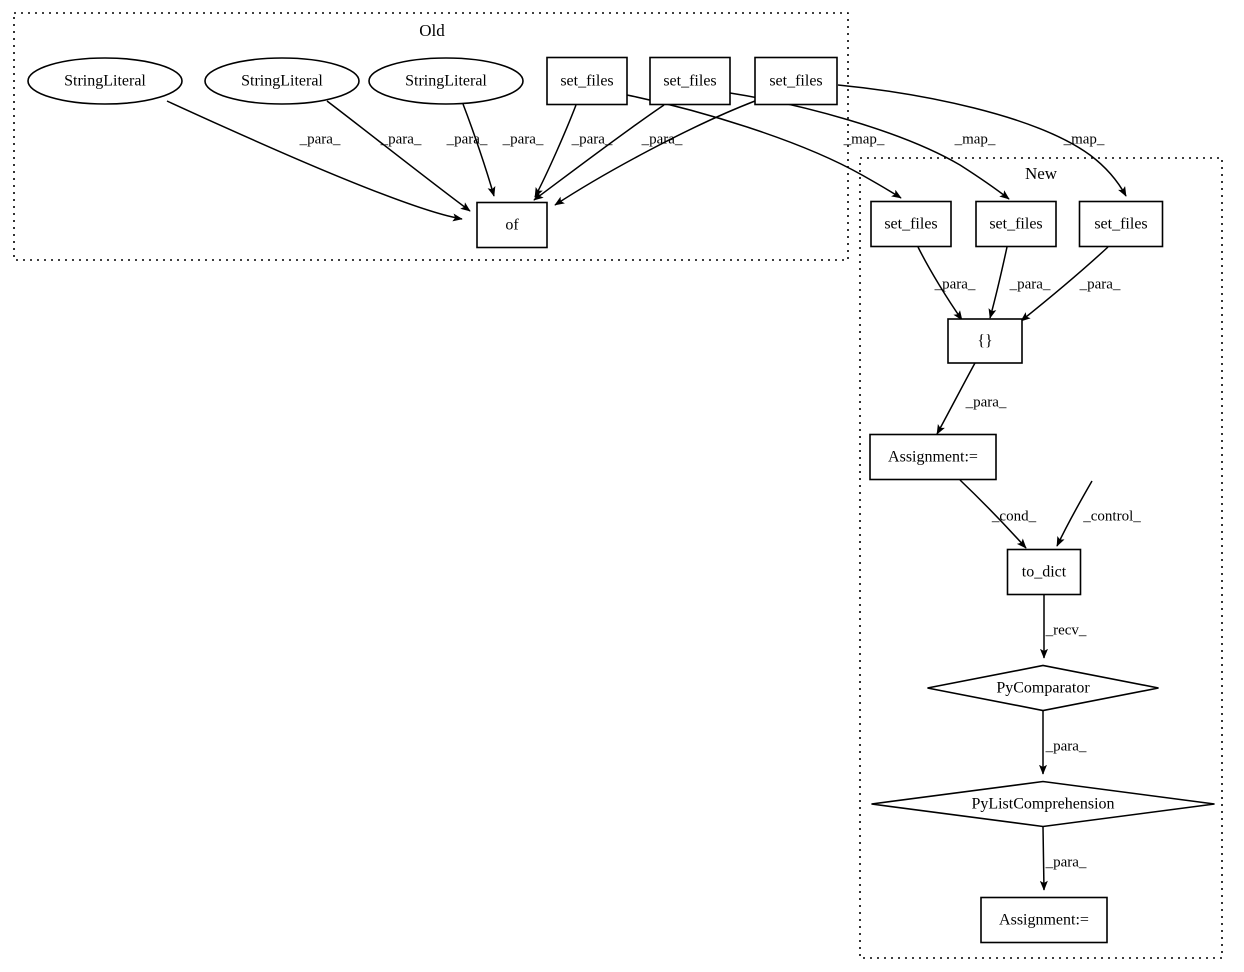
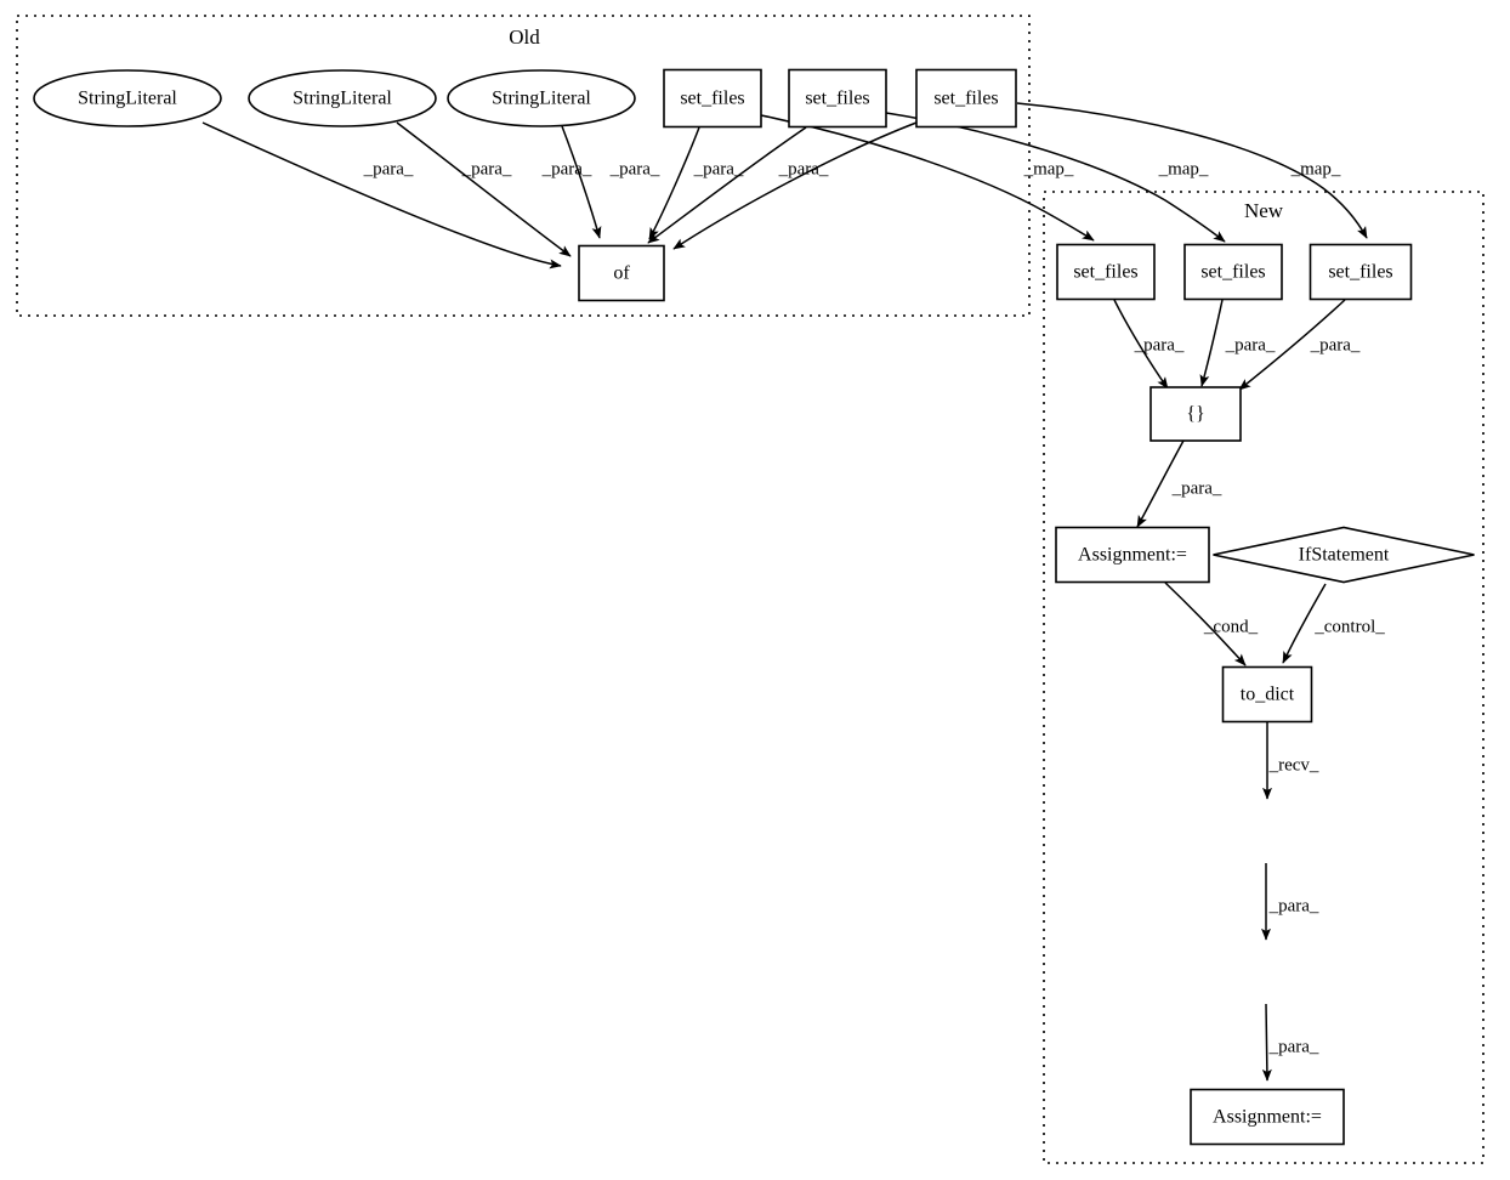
  Old
  New
  StringLiteral
  StringLiteral
  StringLiteral
  set_files
  set_files
  set_files
  of
  set_files
  set_files
  set_files
  {}
  Assignment:=
+ IfStatement
  to_dict
- PyComparator
- PyListComprehension
  Assignment:=
  _para_
  _para_
  _para_
  _para_
  _para_
  _para_
  _map_
  _map_
  _map_
  _para_
  _para_
  _para_
  _para_
  _cond_
  _control_
  _recv_
  _para_
  _para_
